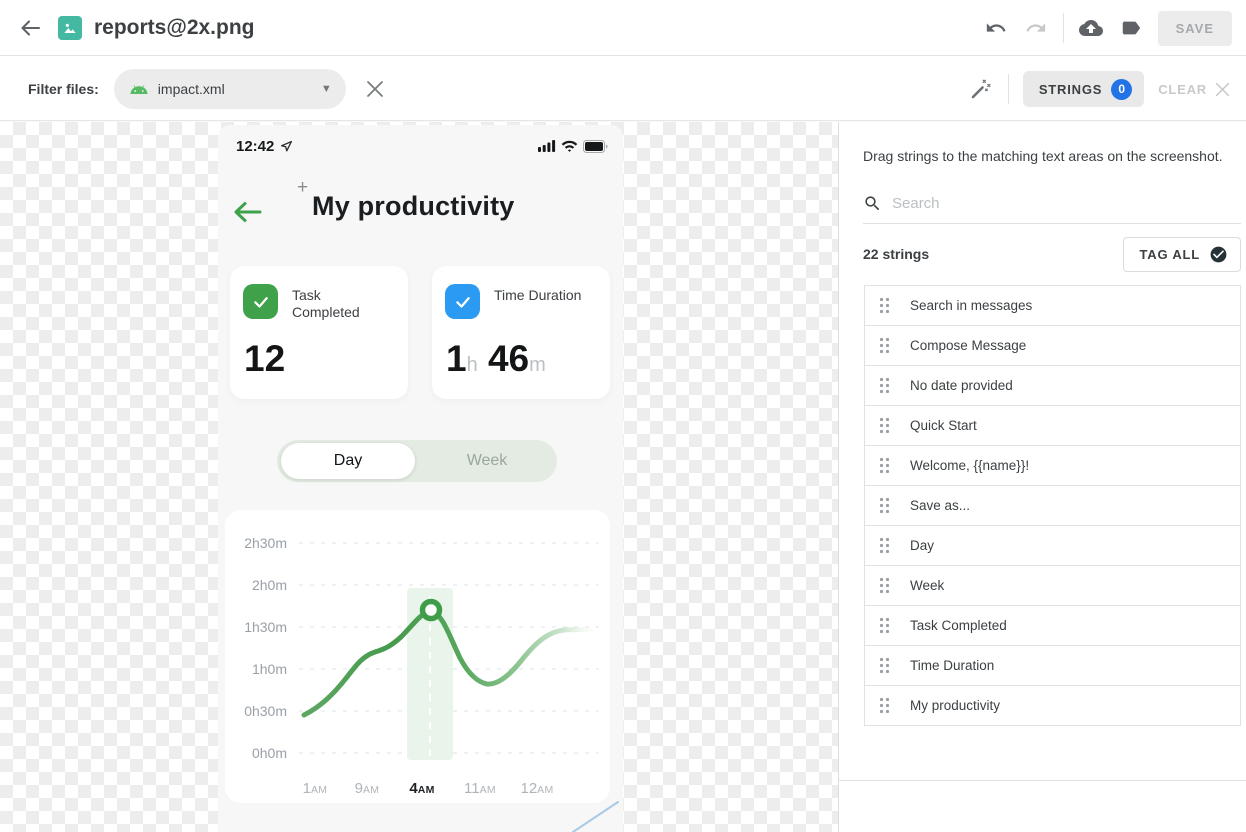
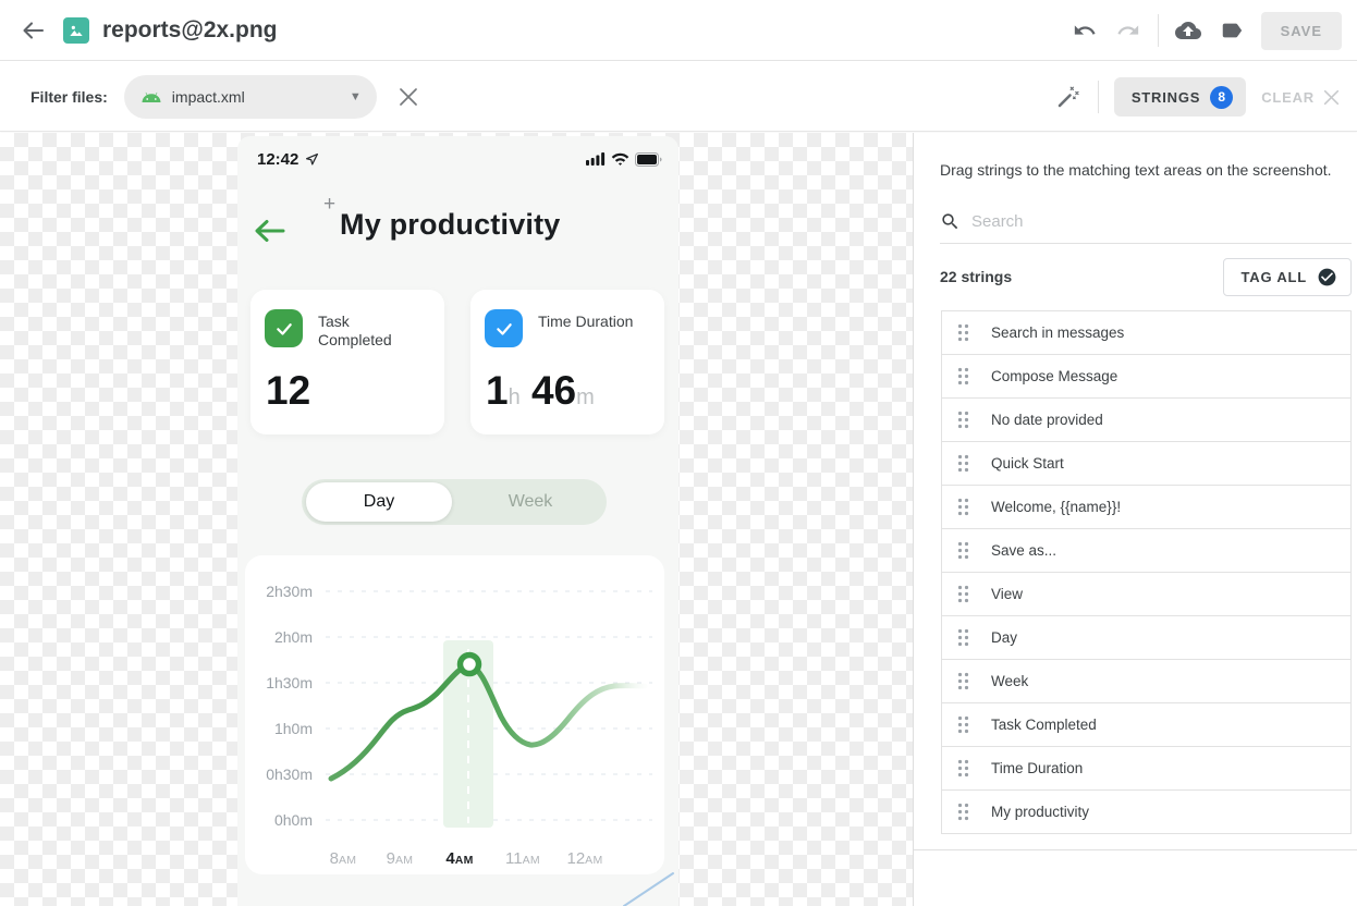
  reports@2x.png
  SAVE
  Filter files:
  impact.xml
  ▼
  STRINGS
- 0
+ 8
  CLEAR
  12:42
  +
  My productivity
  Task Completed
  12
  Time Duration
  1h 46m
  Day
  Week
  2h30m
  2h0m
  1h30m
  1h0m
  0h30m
  0h0m
- 1AM
+ 8AM
  9AM
  4AM
  11AM
  12AM
  Drag strings to the matching text areas on the screenshot.
  Search
  22 strings
  TAG ALL
  Search in messages
  Compose Message
  No date provided
  Quick Start
  Welcome, {{name}}!
  Save as...
+ View
  Day
  Week
  Task Completed
  Time Duration
  My productivity
